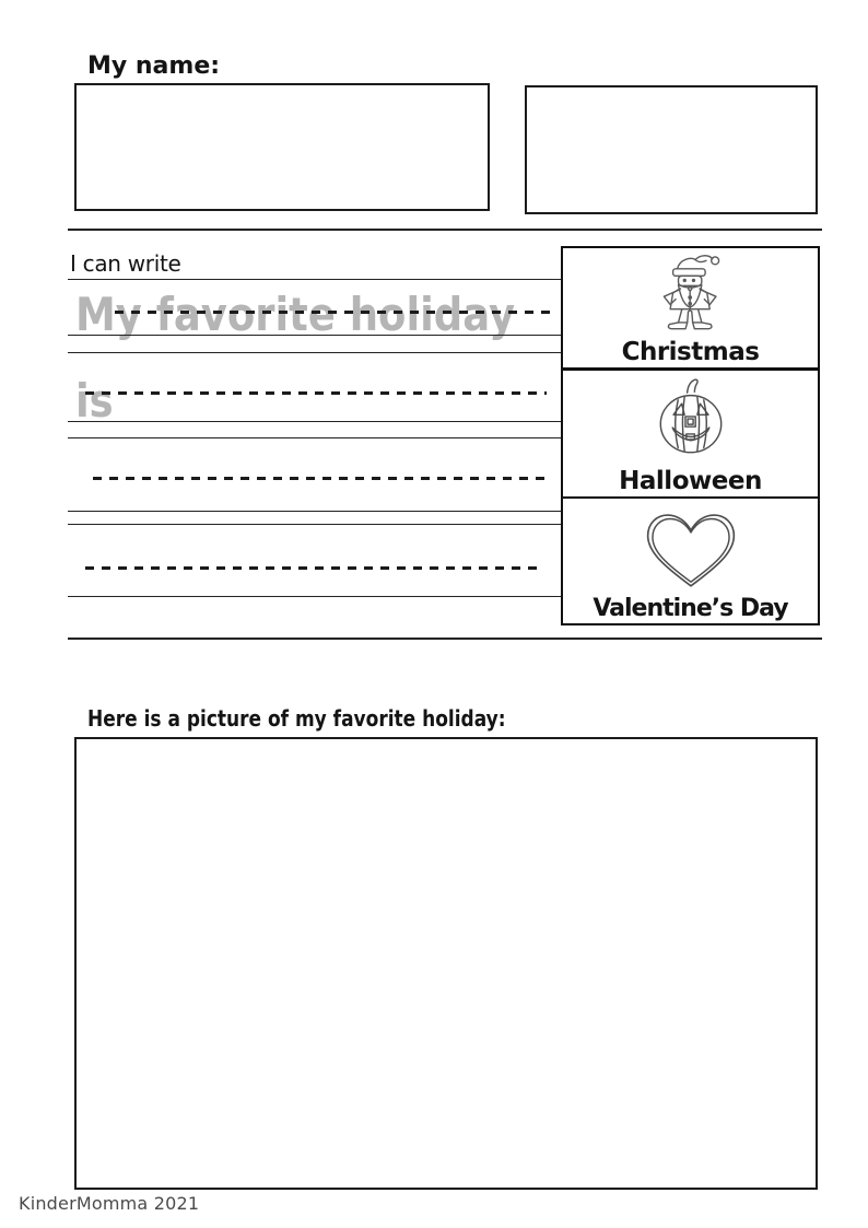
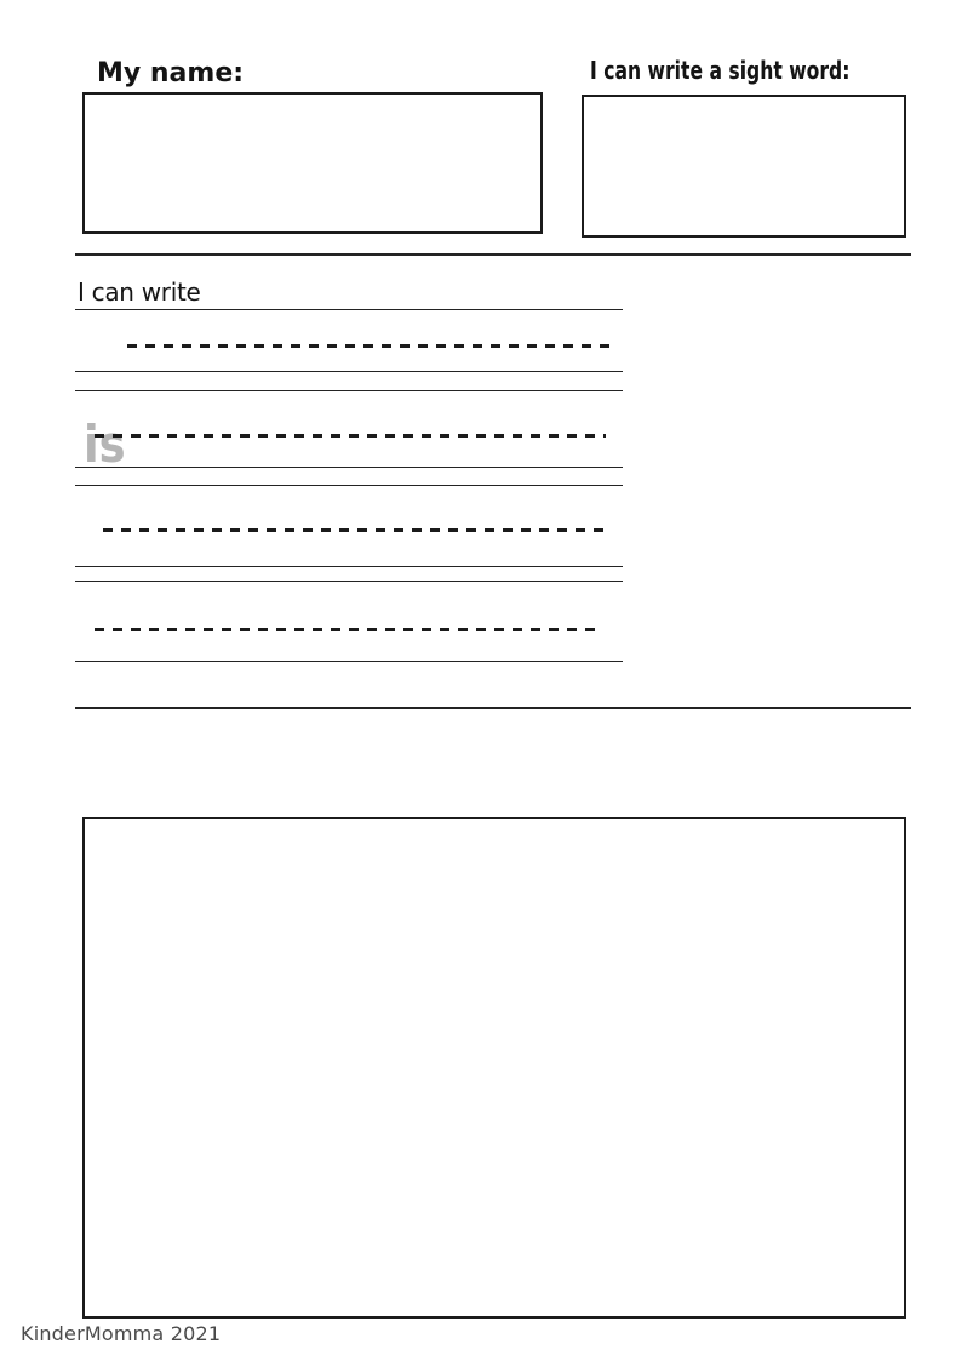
  My name:
+ I can write a sight word:
  I can write
- My favorite holiday
  is
- Christmas
- Halloween
- Valentine’s Day
- Here is a picture of my favorite holiday:
  KinderMomma 2021
